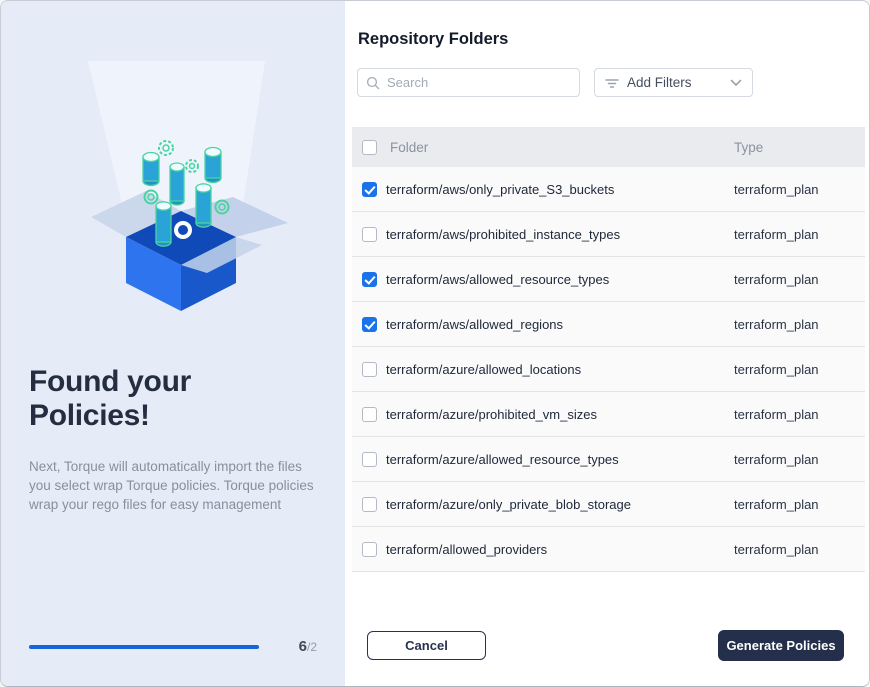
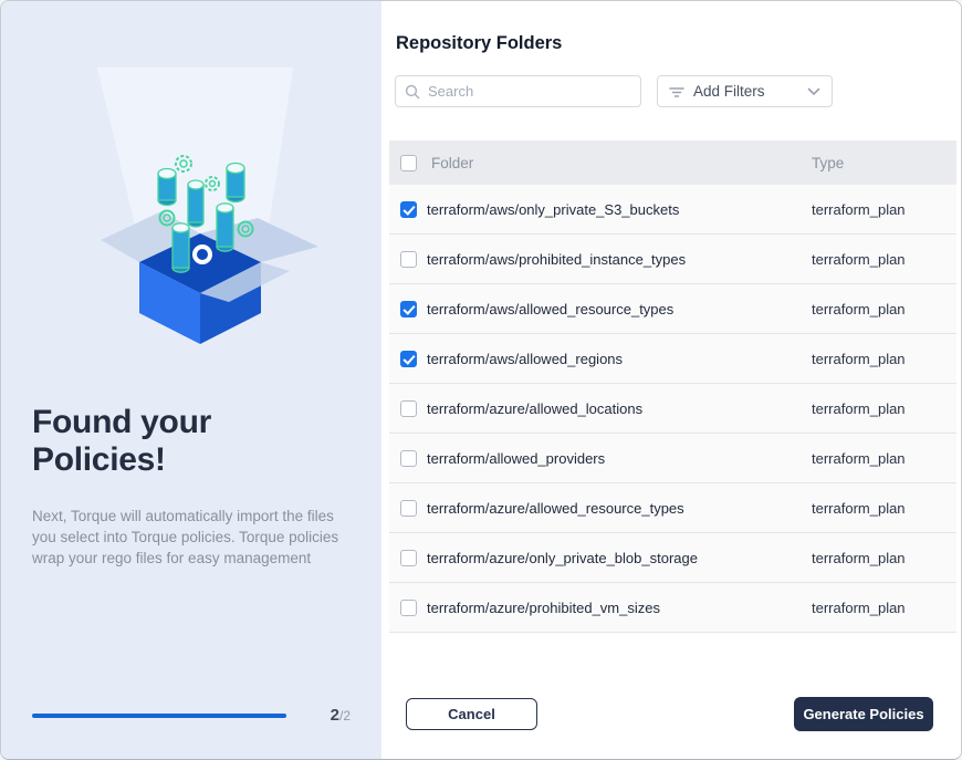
  Found your Policies!
- Next, Torque will automatically import the files you select wrap Torque policies. Torque policies wrap your rego files for easy management
+ Next, Torque will automatically import the files you select into Torque policies. Torque policies wrap your rego files for easy management
- 6/2
+ 2/2
  Repository Folders
  Search
  Add Filters
  Folder
  Type
  terraform/aws/only_private_S3_buckets
  terraform_plan
  terraform/aws/prohibited_instance_types
  terraform_plan
  terraform/aws/allowed_resource_types
  terraform_plan
  terraform/aws/allowed_regions
  terraform_plan
  terraform/azure/allowed_locations
  terraform_plan
- terraform/azure/prohibited_vm_sizes
+ terraform/allowed_providers
  terraform_plan
  terraform/azure/allowed_resource_types
  terraform_plan
  terraform/azure/only_private_blob_storage
  terraform_plan
- terraform/allowed_providers
+ terraform/azure/prohibited_vm_sizes
  terraform_plan
  Cancel
  Generate Policies
